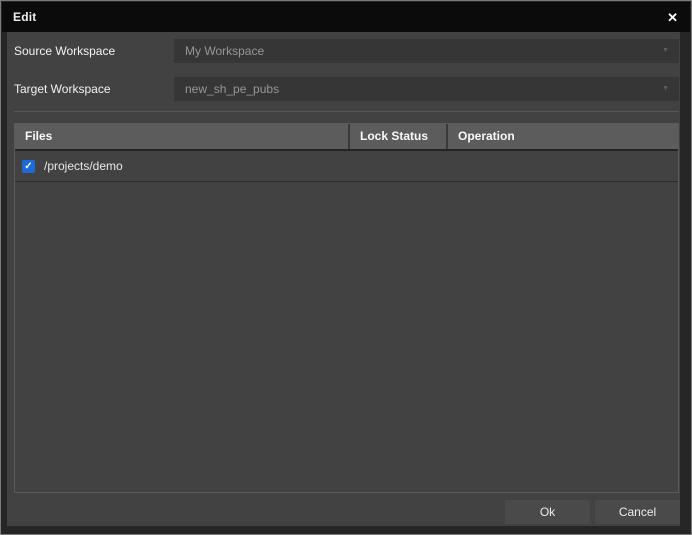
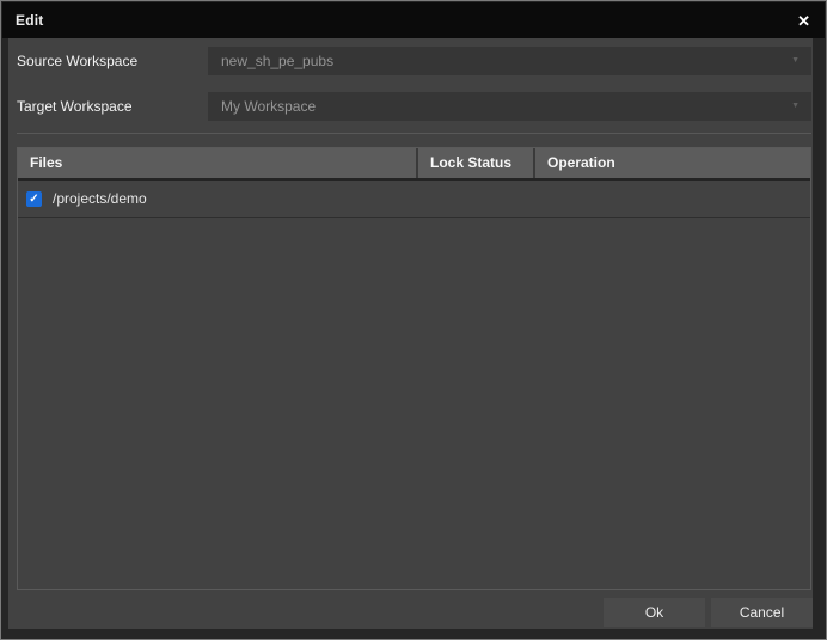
  Edit
  ✕
  Source Workspace
- My Workspace
+ new_sh_pe_pubs
  Target Workspace
- new_sh_pe_pubs
+ My Workspace
  Files
  Lock Status
  Operation
  ✓
  /projects/demo
  Ok
  Cancel
